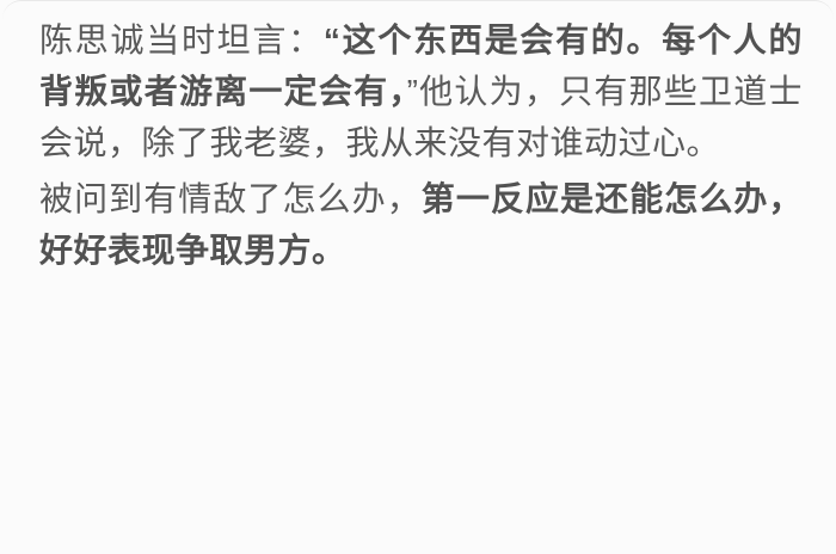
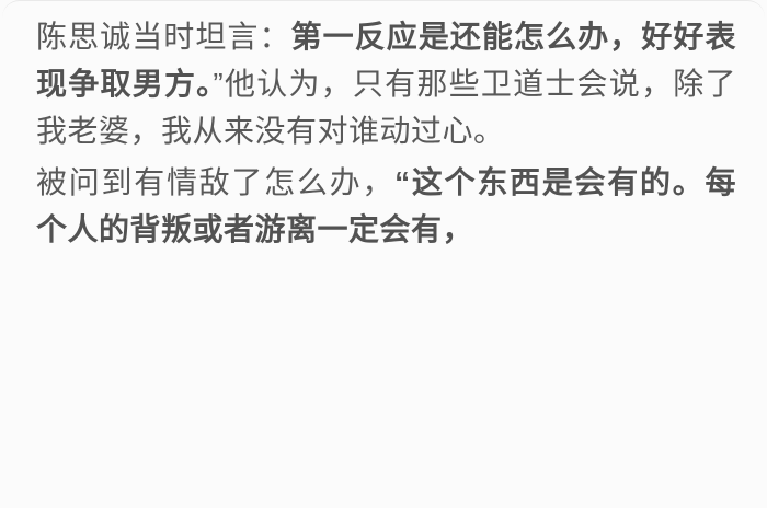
- 陈思诚当时坦言：“这个东西是会有的。每个人的背叛或者游离一定会有，”他认为，只有那些卫道士会说，除了我老婆，我从来没有对谁动过心。
+ 陈思诚当时坦言：第一反应是还能怎么办，好好表现争取男方。”他认为，只有那些卫道士会说，除了我老婆，我从来没有对谁动过心。
- 被问到有情敌了怎么办，第一反应是还能怎么办，好好表现争取男方。
+ 被问到有情敌了怎么办，“这个东西是会有的。每个人的背叛或者游离一定会有，
